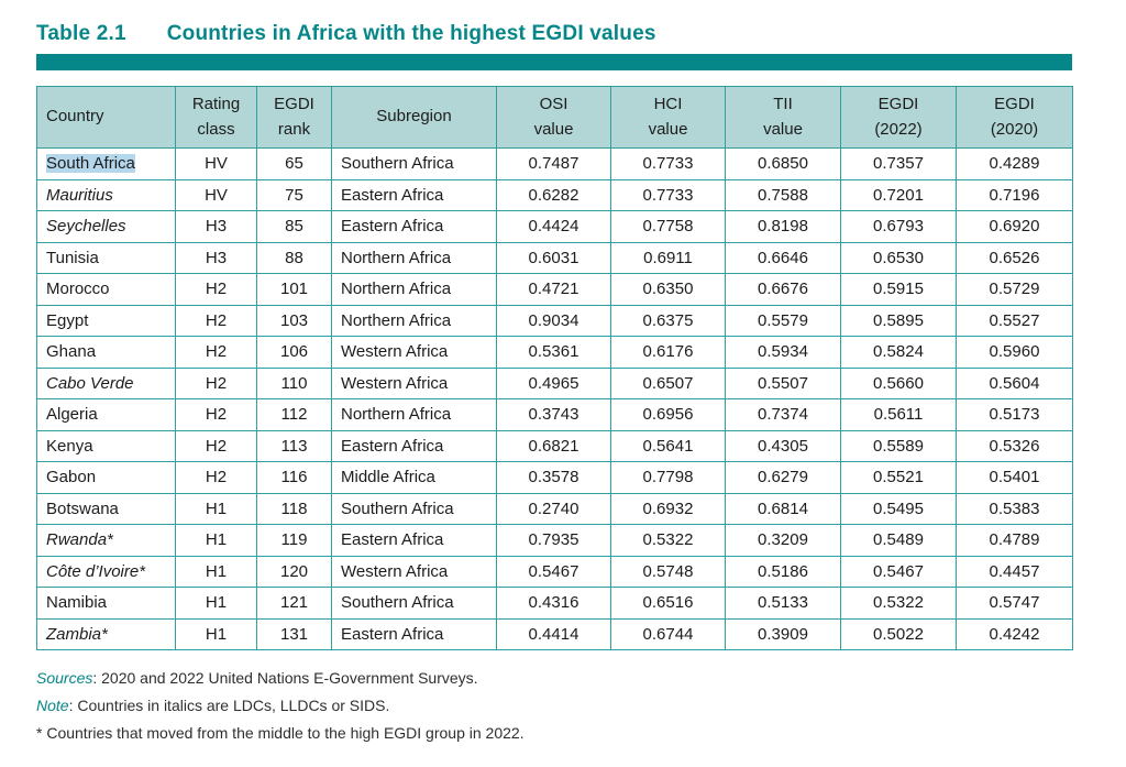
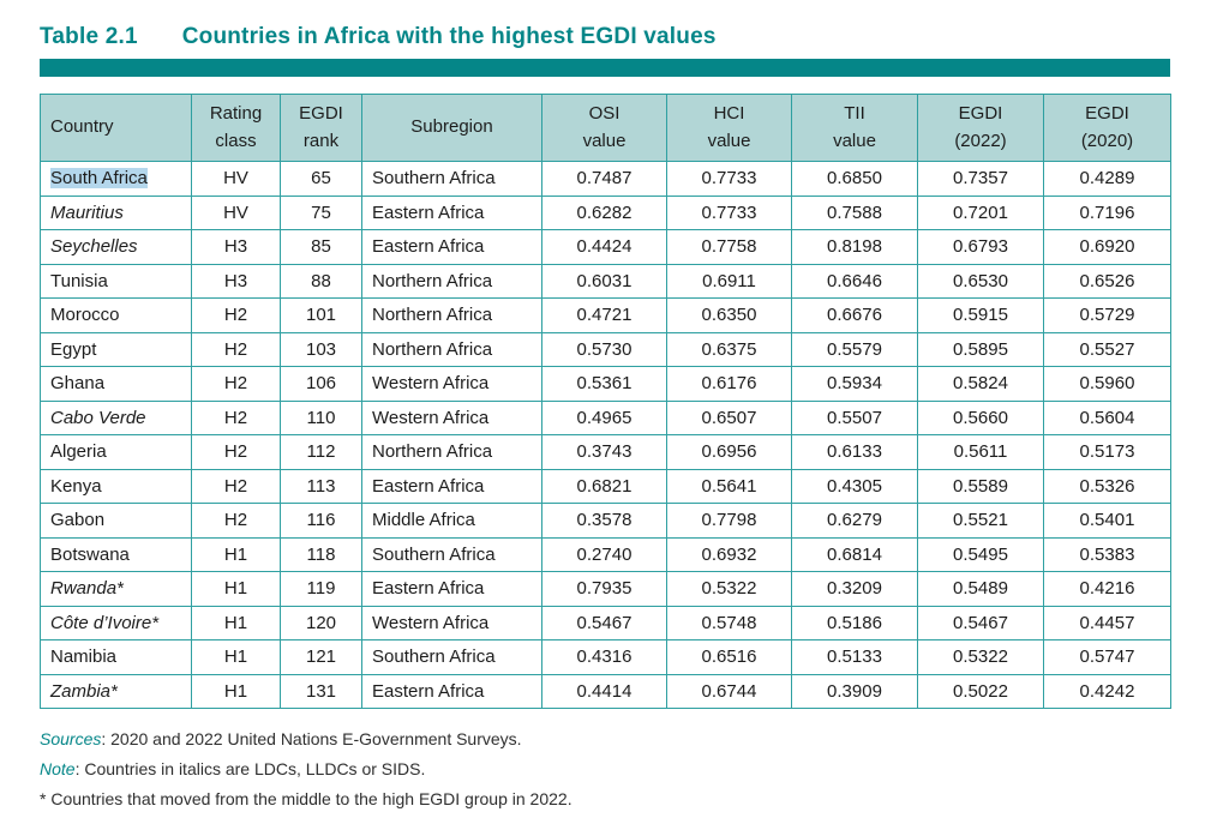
  Table 2.1
  Countries in Africa with the highest EGDI values
  Country	Ratingclass	EGDIrank	Subregion	OSIvalue	HCIvalue	TIIvalue	EGDI(2022)	EGDI(2020)
  South Africa	HV	65	Southern Africa	0.7487	0.7733	0.6850	0.7357	0.4289
  Mauritius	HV	75	Eastern Africa	0.6282	0.7733	0.7588	0.7201	0.7196
  Seychelles	H3	85	Eastern Africa	0.4424	0.7758	0.8198	0.6793	0.6920
  Tunisia	H3	88	Northern Africa	0.6031	0.6911	0.6646	0.6530	0.6526
  Morocco	H2	101	Northern Africa	0.4721	0.6350	0.6676	0.5915	0.5729
- Egypt	H2	103	Northern Africa	0.9034	0.6375	0.5579	0.5895	0.5527
+ Egypt	H2	103	Northern Africa	0.5730	0.6375	0.5579	0.5895	0.5527
  Ghana	H2	106	Western Africa	0.5361	0.6176	0.5934	0.5824	0.5960
  Cabo Verde	H2	110	Western Africa	0.4965	0.6507	0.5507	0.5660	0.5604
- Algeria	H2	112	Northern Africa	0.3743	0.6956	0.7374	0.5611	0.5173
+ Algeria	H2	112	Northern Africa	0.3743	0.6956	0.6133	0.5611	0.5173
  Kenya	H2	113	Eastern Africa	0.6821	0.5641	0.4305	0.5589	0.5326
  Gabon	H2	116	Middle Africa	0.3578	0.7798	0.6279	0.5521	0.5401
  Botswana	H1	118	Southern Africa	0.2740	0.6932	0.6814	0.5495	0.5383
- Rwanda*	H1	119	Eastern Africa	0.7935	0.5322	0.3209	0.5489	0.4789
+ Rwanda*	H1	119	Eastern Africa	0.7935	0.5322	0.3209	0.5489	0.4216
  Côte d’Ivoire*	H1	120	Western Africa	0.5467	0.5748	0.5186	0.5467	0.4457
  Namibia	H1	121	Southern Africa	0.4316	0.6516	0.5133	0.5322	0.5747
  Zambia*	H1	131	Eastern Africa	0.4414	0.6744	0.3909	0.5022	0.4242
  Sources: 2020 and 2022 United Nations E-Government Surveys.
  Note: Countries in italics are LDCs, LLDCs or SIDS.
  * Countries that moved from the middle to the high EGDI group in 2022.
